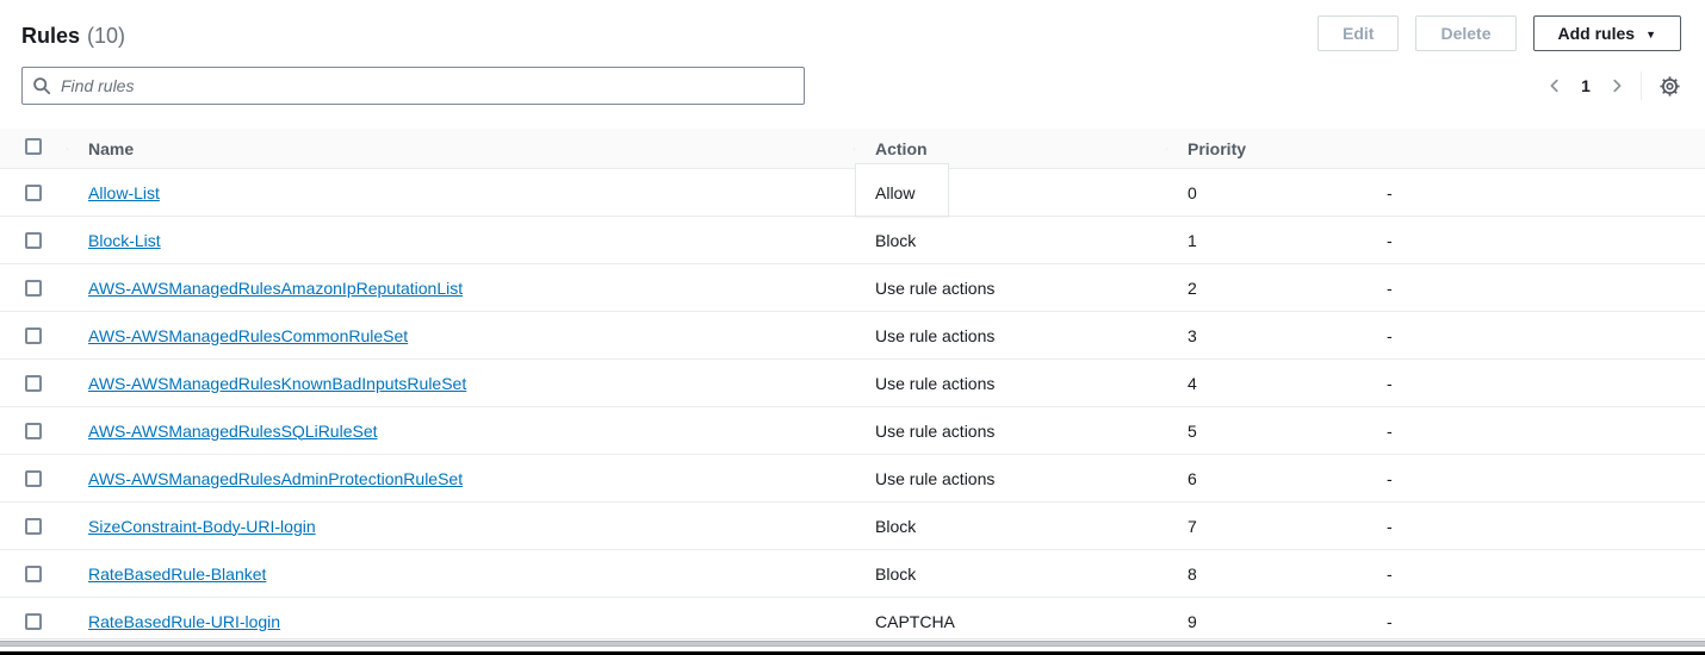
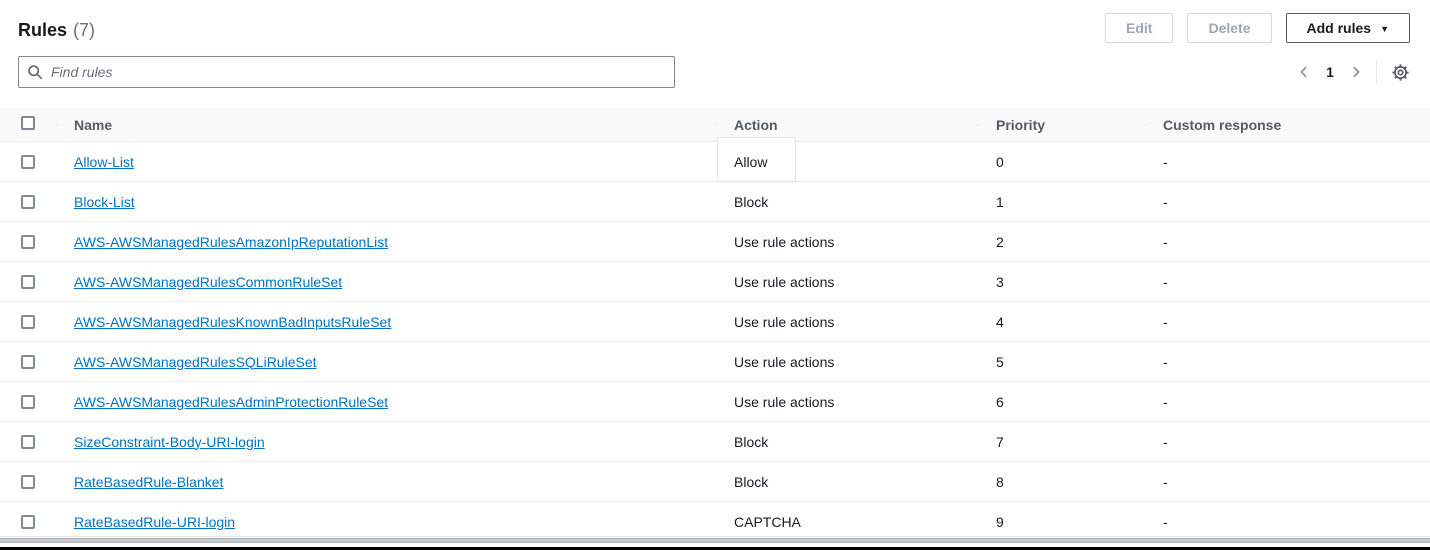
  Rules
- (10)
+ (7)
  Edit
  Delete
  Add rules
  ▼
  Find rules
  1
  Name
  Action
  Priority
+ Custom response
  Allow-List
  Allow
  0
  -
  Block-List
  Block
  1
  -
  AWS-AWSManagedRulesAmazonIpReputationList
  Use rule actions
  2
  -
  AWS-AWSManagedRulesCommonRuleSet
  Use rule actions
  3
  -
  AWS-AWSManagedRulesKnownBadInputsRuleSet
  Use rule actions
  4
  -
  AWS-AWSManagedRulesSQLiRuleSet
  Use rule actions
  5
  -
  AWS-AWSManagedRulesAdminProtectionRuleSet
  Use rule actions
  6
  -
  SizeConstraint-Body-URI-login
  Block
  7
  -
  RateBasedRule-Blanket
  Block
  8
  -
  RateBasedRule-URI-login
  CAPTCHA
  9
  -
